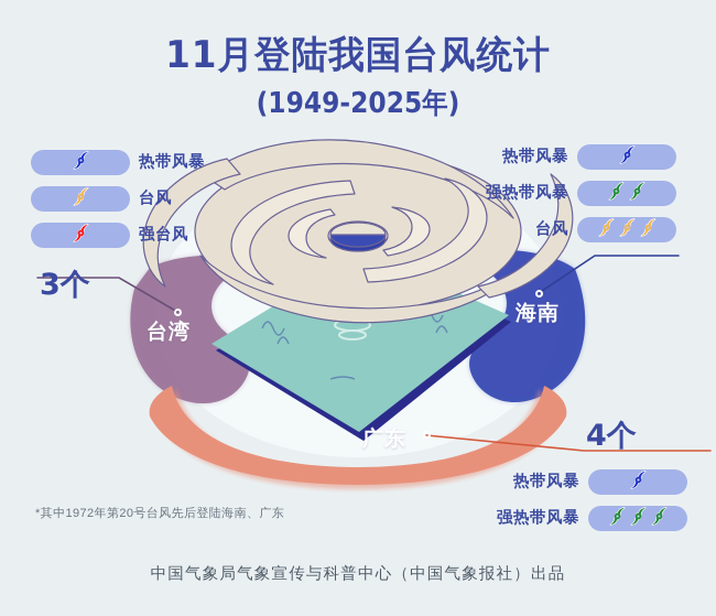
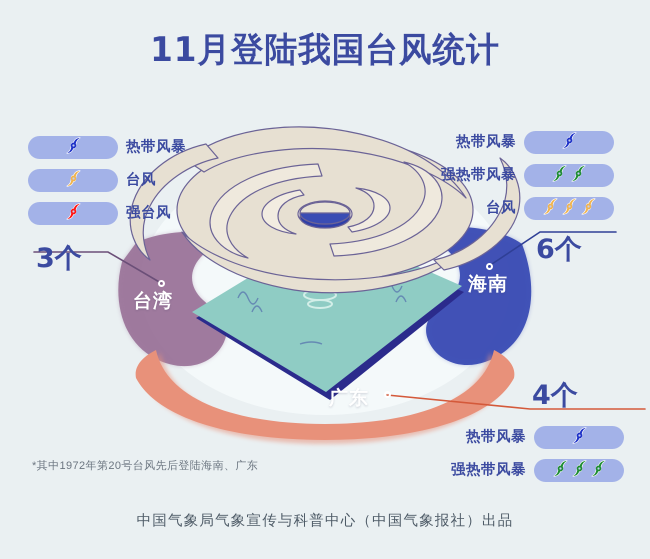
  11月登陆我国台风统计
- (1949-2025年)
  台湾
  海南
  广东
  3个
+ 6个
  4个
  热带风暴
  台风
  强台风
  热带风暴
  强热带风暴
  台风
  热带风暴
  强热带风暴
  *其中1972年第20号台风先后登陆海南、广东
  中国气象局气象宣传与科普中心（中国气象报社）出品
